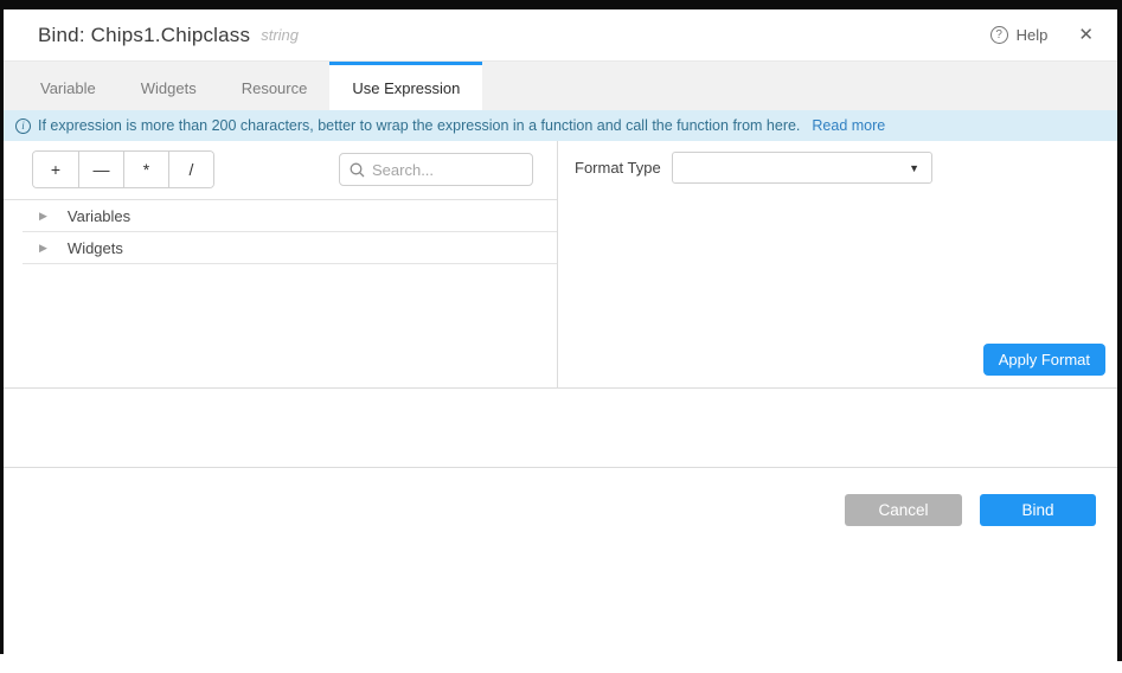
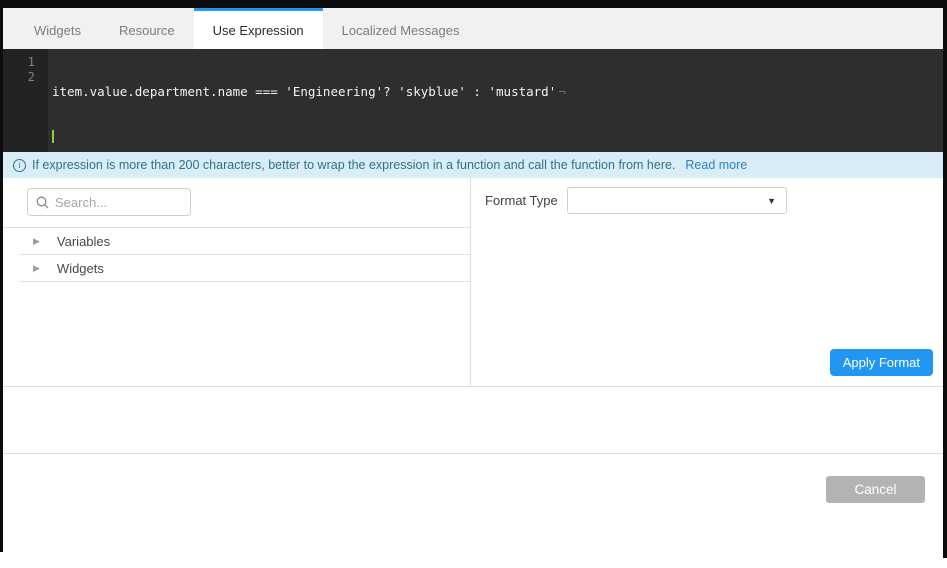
- Bind: Chips1.Chipclass
- string
- ?
- Help
- ✕
- Variable
  Widgets
  Resource
  Use Expression
+ Localized Messages
+ 1
+ 2
+ item.value.department.name === 'Engineering'? 'skyblue' : 'mustard'
+ ¬
  i
  If expression is more than 200 characters, better to wrap the expression in a function and call the function from here.
  Read more
- +
- —
- *
- /
  Search...
  ▶
  Variables
  ▶
  Widgets
  Format Type
  ▼
  Apply Format
  Cancel
- Bind
